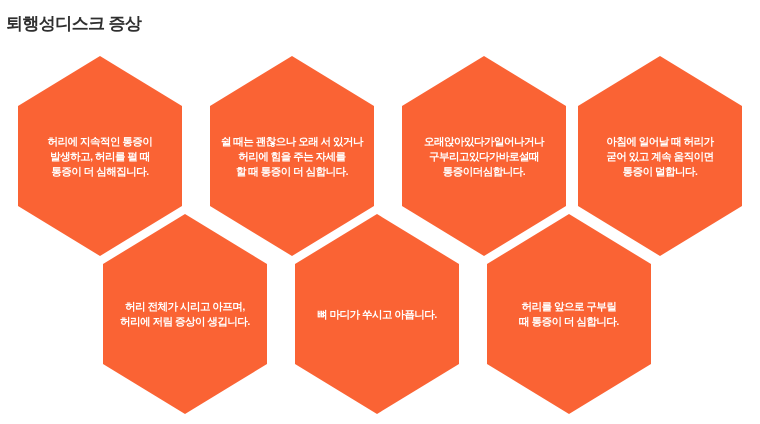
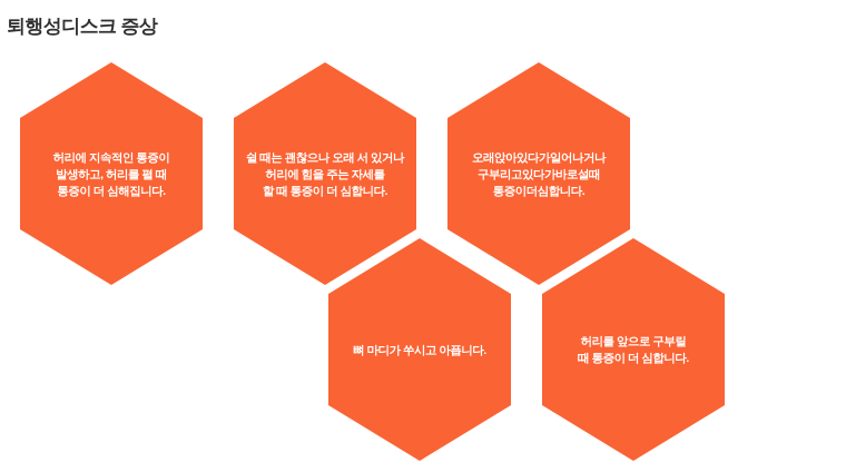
  퇴행성디스크 증상
  허리에 지속적인 통증이
  발생하고, 허리를 펼 때
  통증이 더 심해집니다.
  쉴 때는 괜찮으나 오래 서 있거나
  허리에 힘을 주는 자세를
  할 때 통증이 더 심합니다.
  오래앉아있다가일어나거나
  구부리고있다가바로설때
  통증이더심합니다.
- 아침에 일어날 때 허리가
- 굳어 있고 계속 움직이면
- 통증이 덜합니다.
- 허리 전체가 시리고 아프며,
- 허리에 저림 증상이 생깁니다.
  뼈 마디가 쑤시고 아픕니다.
  허리를 앞으로 구부릴
  때 통증이 더 심합니다.
